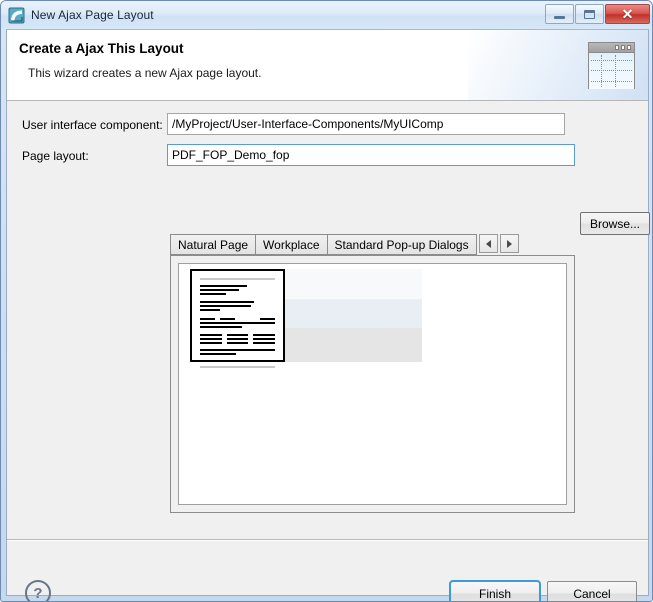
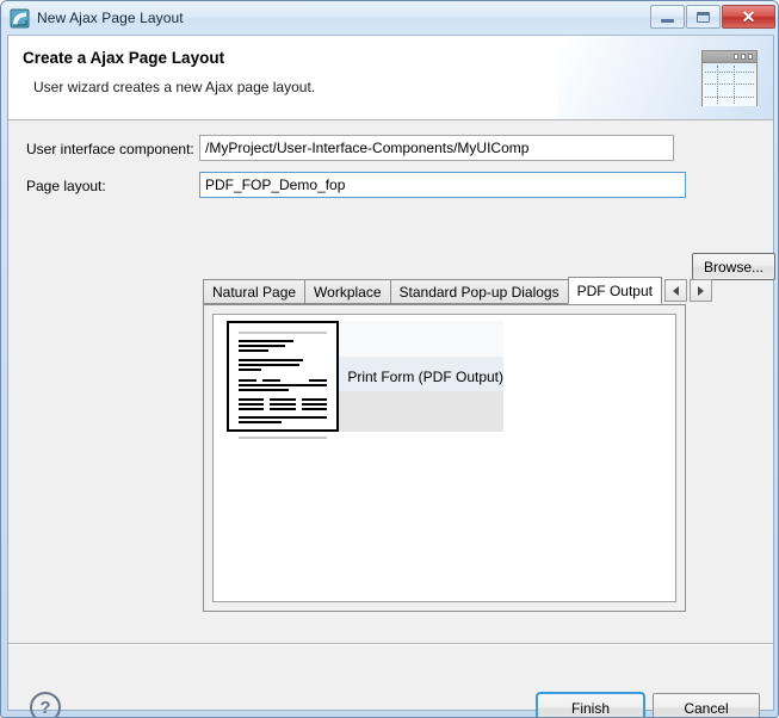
  New Ajax Page Layout
  ✕
- Create a Ajax This Layout
+ Create a Ajax Page Layout
- This wizard creates a new Ajax page layout.
+ User wizard creates a new Ajax page layout.
  User interface component:
  /MyProject/User-Interface-Components/MyUIComp
  Browse...
  Page layout:
  PDF_FOP_Demo_fop
  Natural Page
  Workplace
  Standard Pop-up Dialogs
+ PDF Output
+ Print Form (PDF Output)
  ?
  Finish
  Cancel
